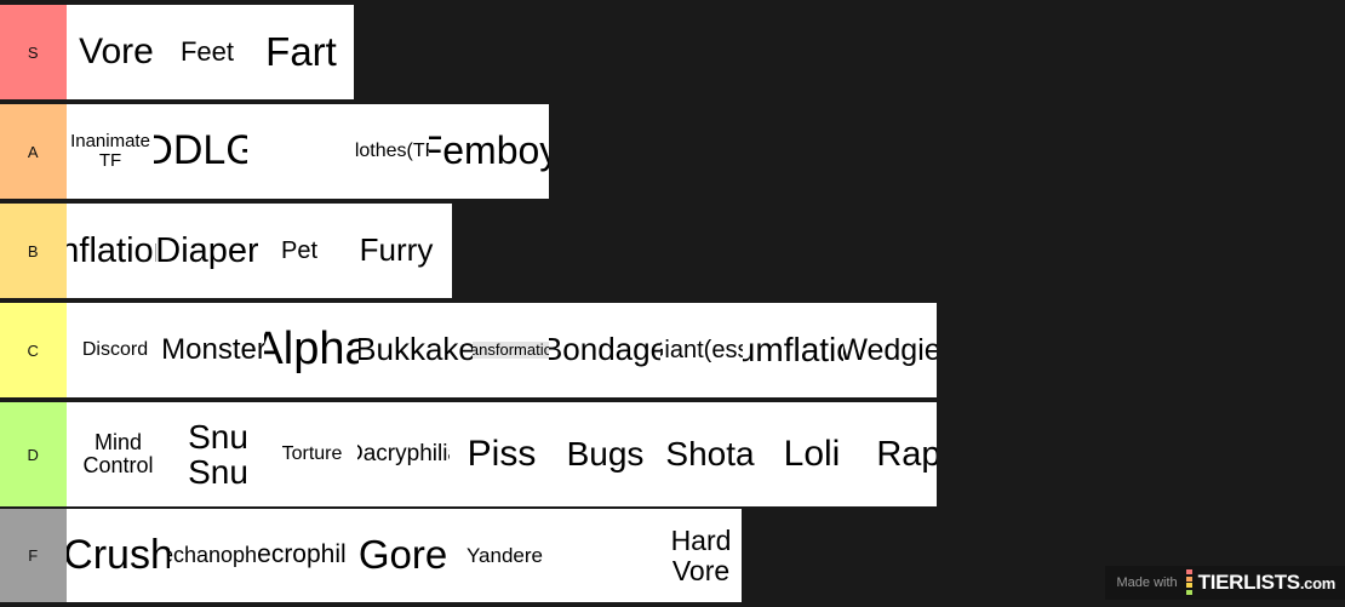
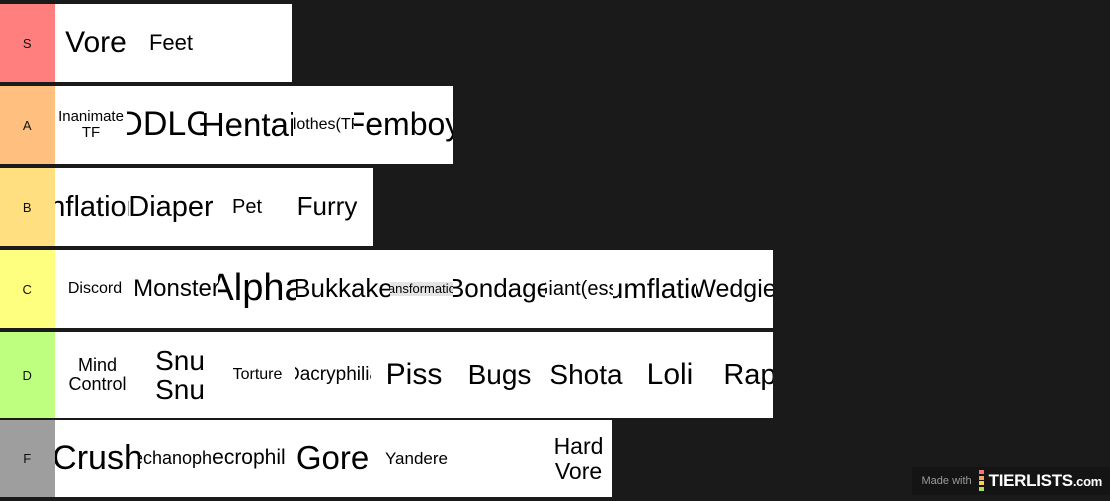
  S
  Vore
  Feet
- Fart
  A
  Inanimate TF
  DDLG
+ Hentai
  lothes(T
  Fembo
  B
  nflatio
  Diaper
  Pet
  Furry
  C
  Discord
  Monster
  Alpha
  Bukkake
  ansformatio
  Bondage
  iant(es
  umflati
  Wedgie
  D
  Mind
  Control
  Snu Snu
  Torture
  acryphili
  Piss
  Bugs
  Shota
  Loli
  Rap
  F
  Crush
  ecrophil
  Gore
  Yandere
  Hard Vore
  Made with
  TIERLISTS.com
